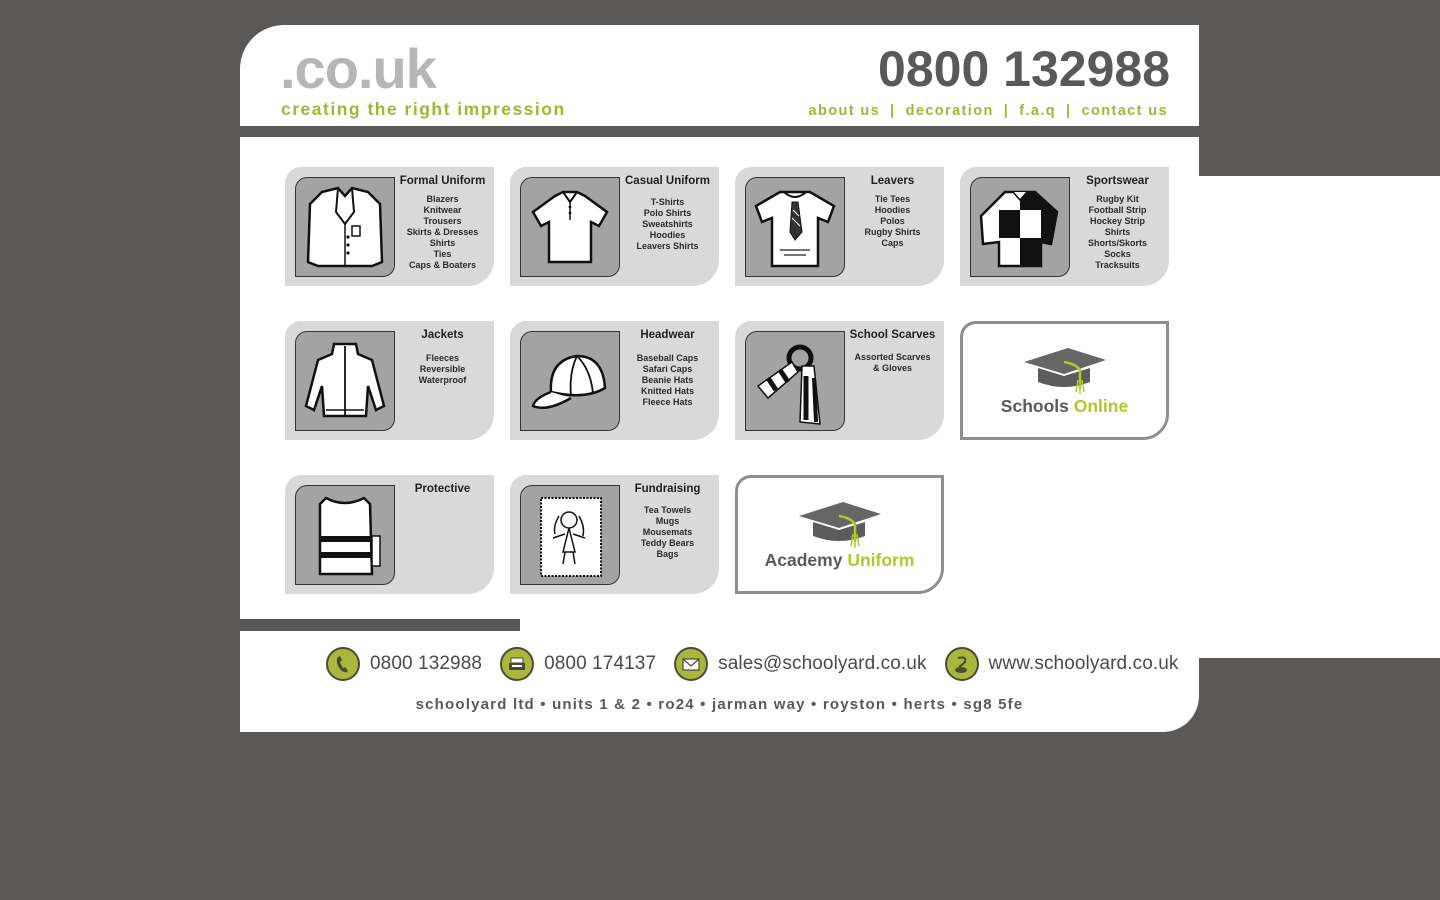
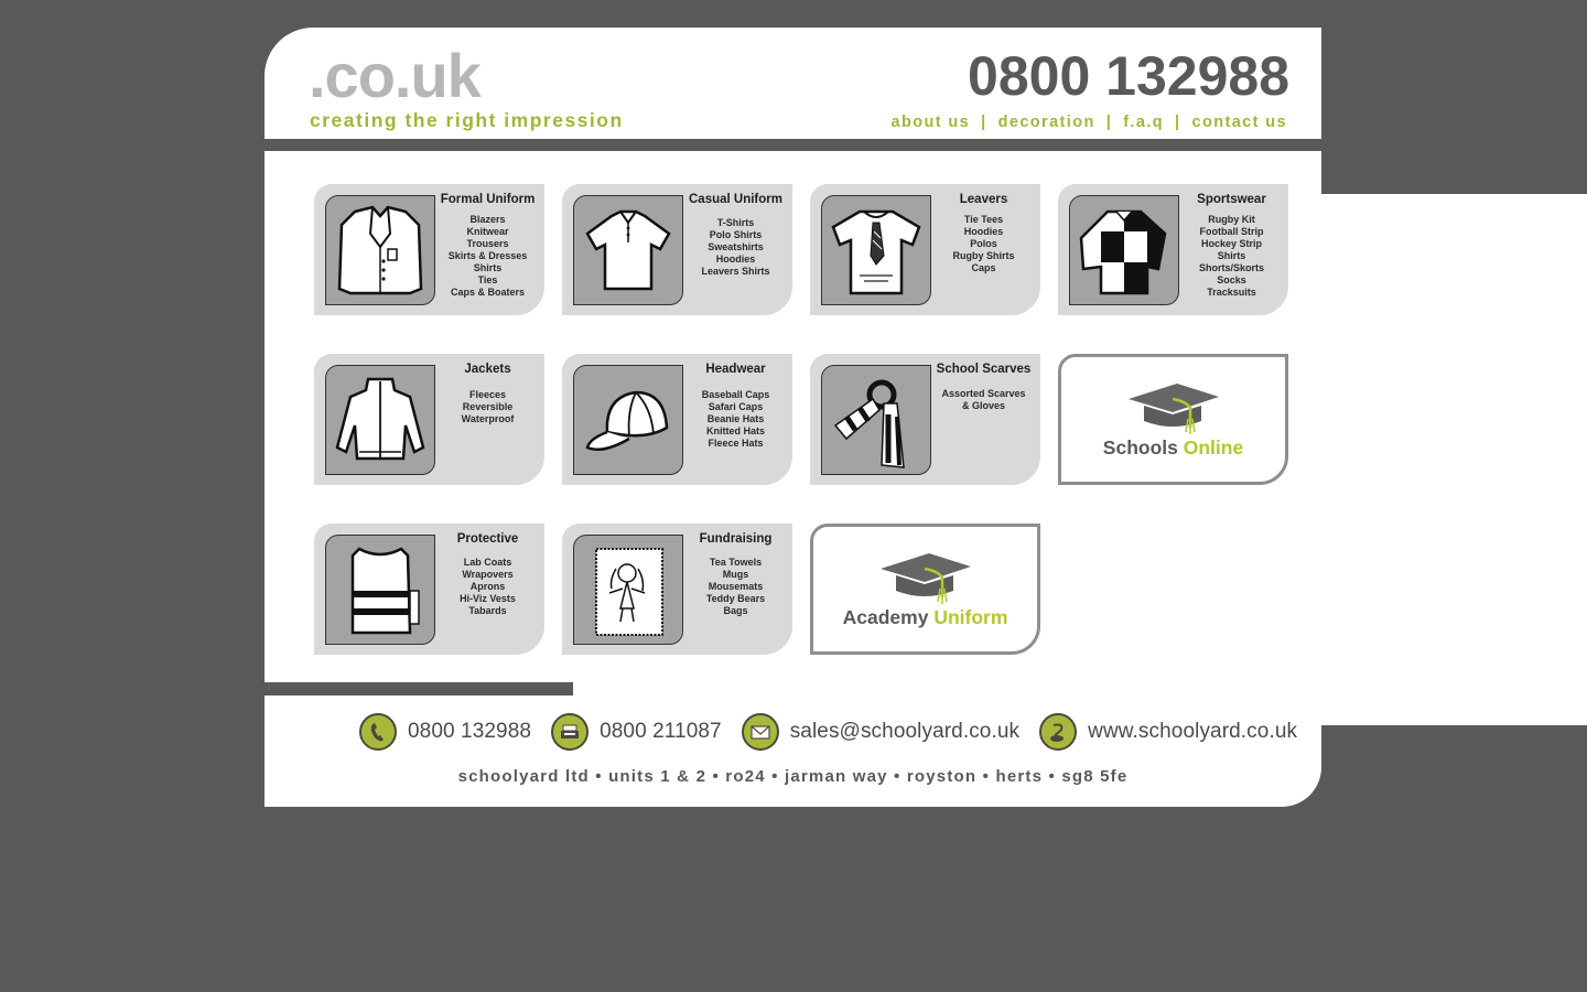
  .co.uk
  creating the right impression
  0800 132988
  about us
  |
  decoration
  |
  f.a.q
  |
  contact us
  Formal Uniform
  Blazers
  Knitwear
  Trousers
  Skirts & Dresses
  Shirts
  Ties
  Caps & Boaters
  Casual Uniform
  T-Shirts
  Polo Shirts
  Sweatshirts
  Hoodies
  Leavers Shirts
  Leavers
  Tie Tees
  Hoodies
  Polos
  Rugby Shirts
  Caps
  Sportswear
  Rugby Kit
  Football Strip
  Hockey Strip
  Shirts
  Shorts/Skorts
  Socks
  Tracksuits
  Jackets
  Fleeces
  Reversible
  Waterproof
  Headwear
  Baseball Caps
  Safari Caps
  Beanie Hats
  Knitted Hats
  Fleece Hats
  School Scarves
  Assorted Scarves
  & Gloves
  Schools Online
  Protective
+ Lab Coats
+ Wrapovers
+ Aprons
+ Hi-Viz Vests
+ Tabards
  Fundraising
  Tea Towels
  Mugs
  Mousemats
  Teddy Bears
  Bags
  Academy Uniform
  0800 132988
- 0800 174137
+ 0800 211087
  sales@schoolyard.co.uk
  www.schoolyard.co.uk
  schoolyard ltd • units 1 & 2 • ro24 • jarman way • royston • herts • sg8 5fe
